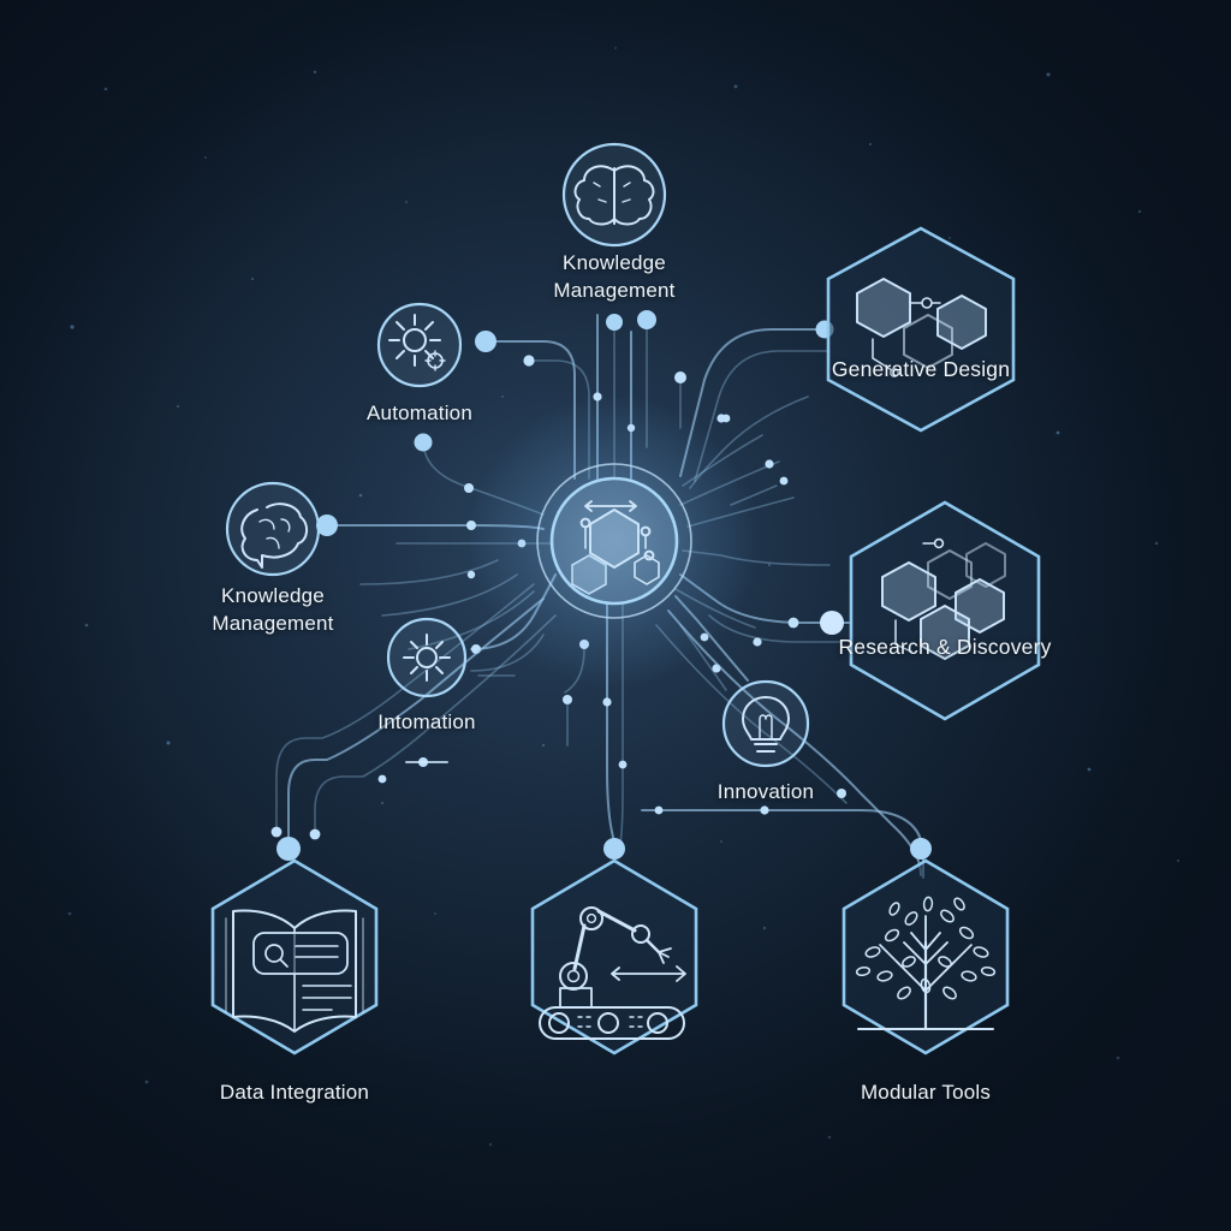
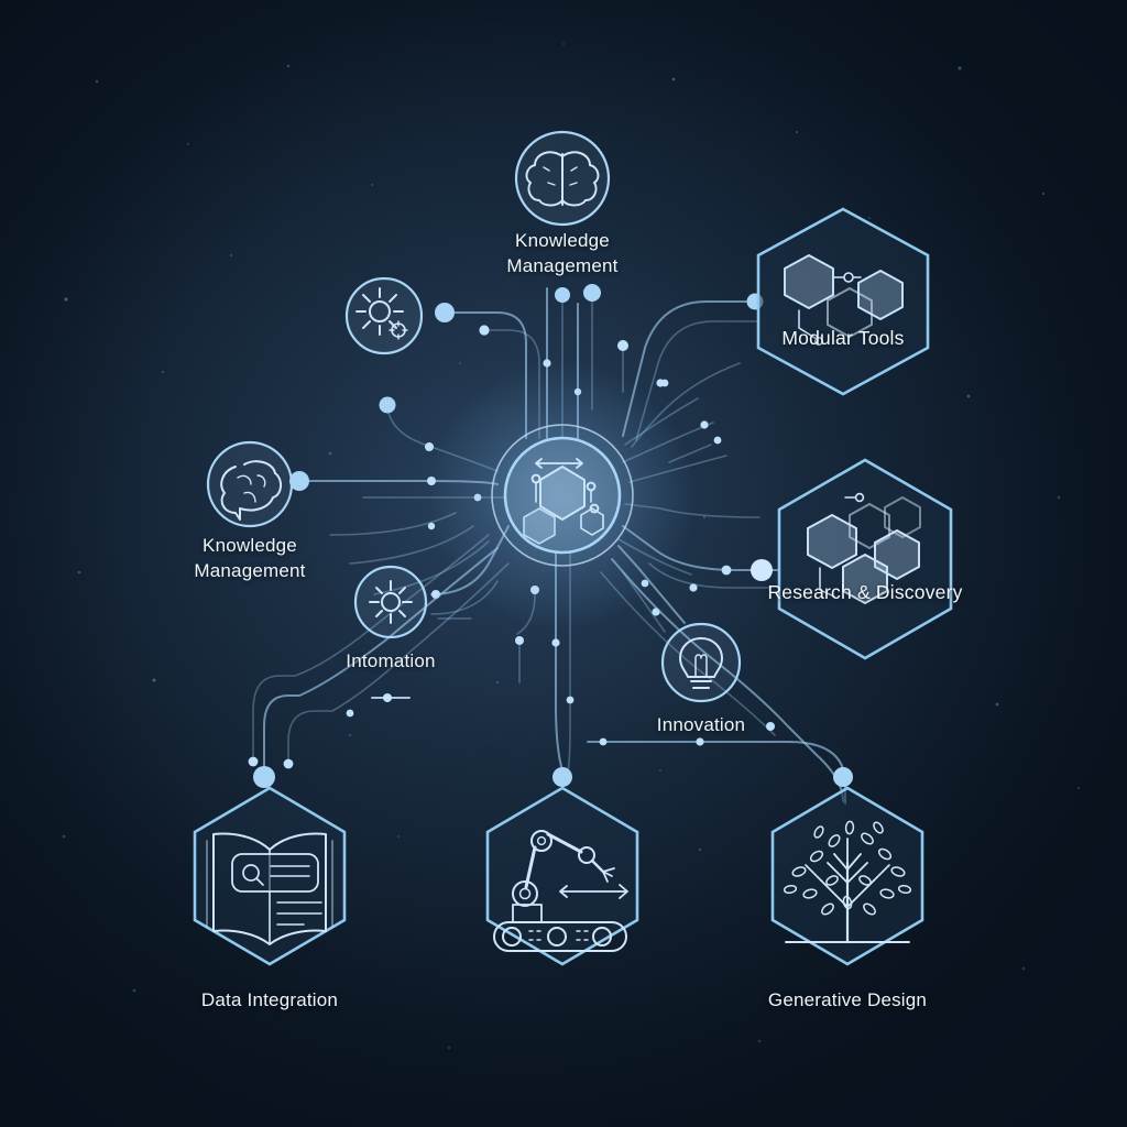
  Knowledge
  Management
- Automation
- Generative Design
+ Modular Tools
  Knowledge
  Management
  Research & Discovery
  Intomation
  Innovation
  Data Integration
- Modular Tools
+ Generative Design
